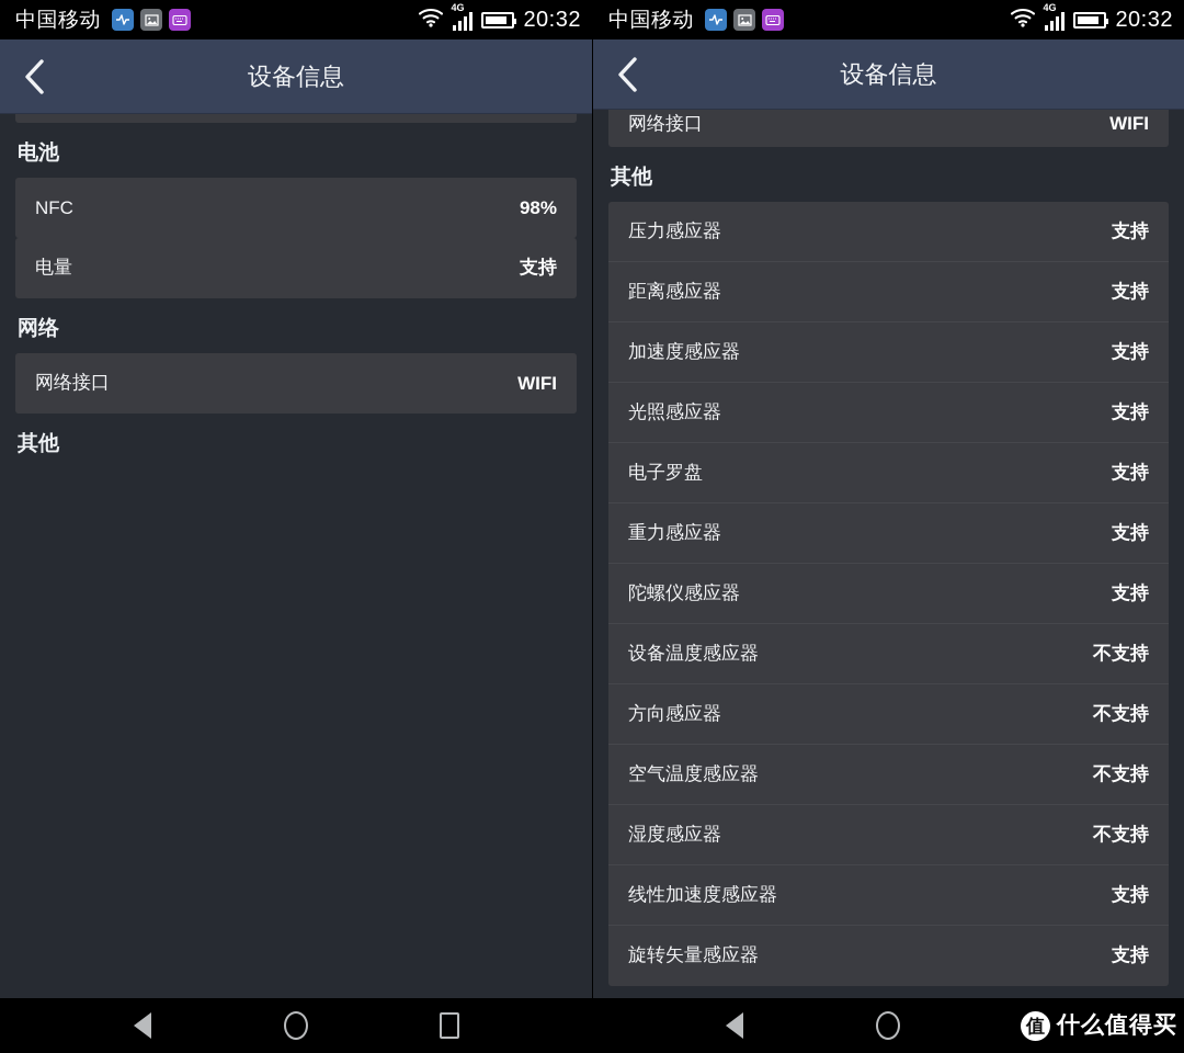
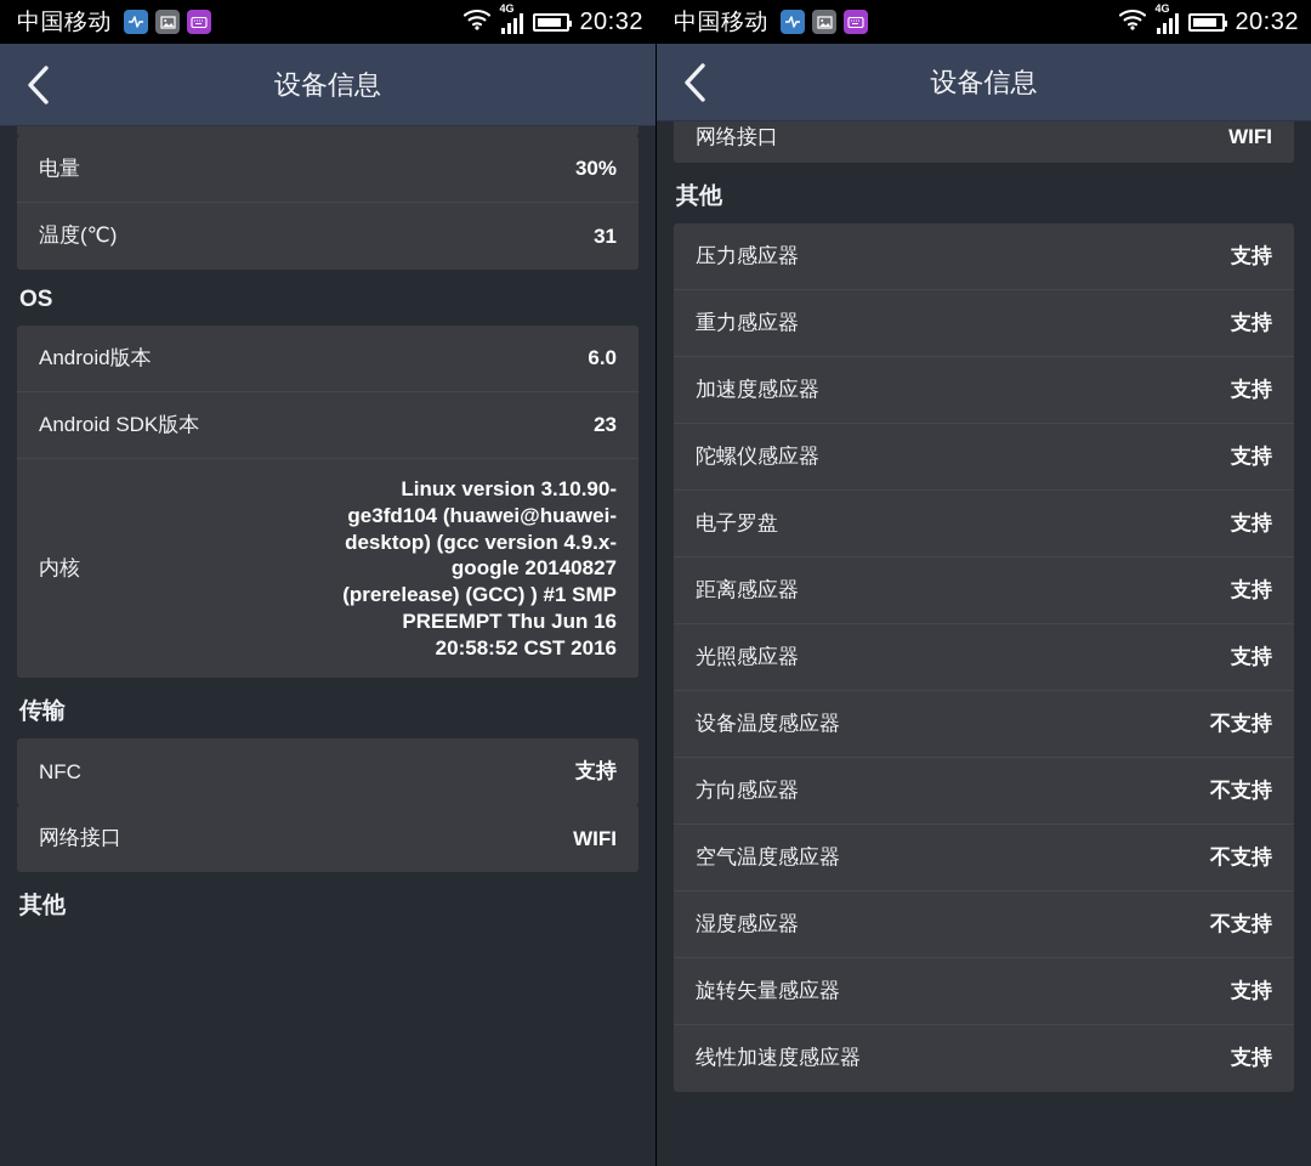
  中国移动
  4G
  20:32
  设备信息
- 电池
- NFC
+ 电量
- 98%
+ 30%
+ 温度(℃)
+ 31
+ OS
+ Android版本
+ 6.0
+ Android SDK版本
+ 23
+ 内核
+ Linux version 3.10.90-ge3fd104 (huawei@huawei-desktop) (gcc version 4.9.x-google 20140827 (prerelease) (GCC) ) #1 SMP PREEMPT Thu Jun 16 20:58:52 CST 2016
+ 传输
- 电量
+ NFC
  支持
- 网络
  网络接口
  WIFI
  其他
  中国移动
  4G
  20:32
  设备信息
  网络接口
  WIFI
  其他
  压力感应器
  支持
- 距离感应器
+ 重力感应器
  支持
  加速度感应器
  支持
- 光照感应器
+ 陀螺仪感应器
  支持
  电子罗盘
  支持
- 重力感应器
+ 距离感应器
  支持
- 陀螺仪感应器
+ 光照感应器
  支持
  设备温度感应器
  不支持
  方向感应器
  不支持
  空气温度感应器
  不支持
  湿度感应器
  不支持
- 线性加速度感应器
+ 旋转矢量感应器
  支持
- 旋转矢量感应器
+ 线性加速度感应器
  支持
- 值
- 什么值得买
